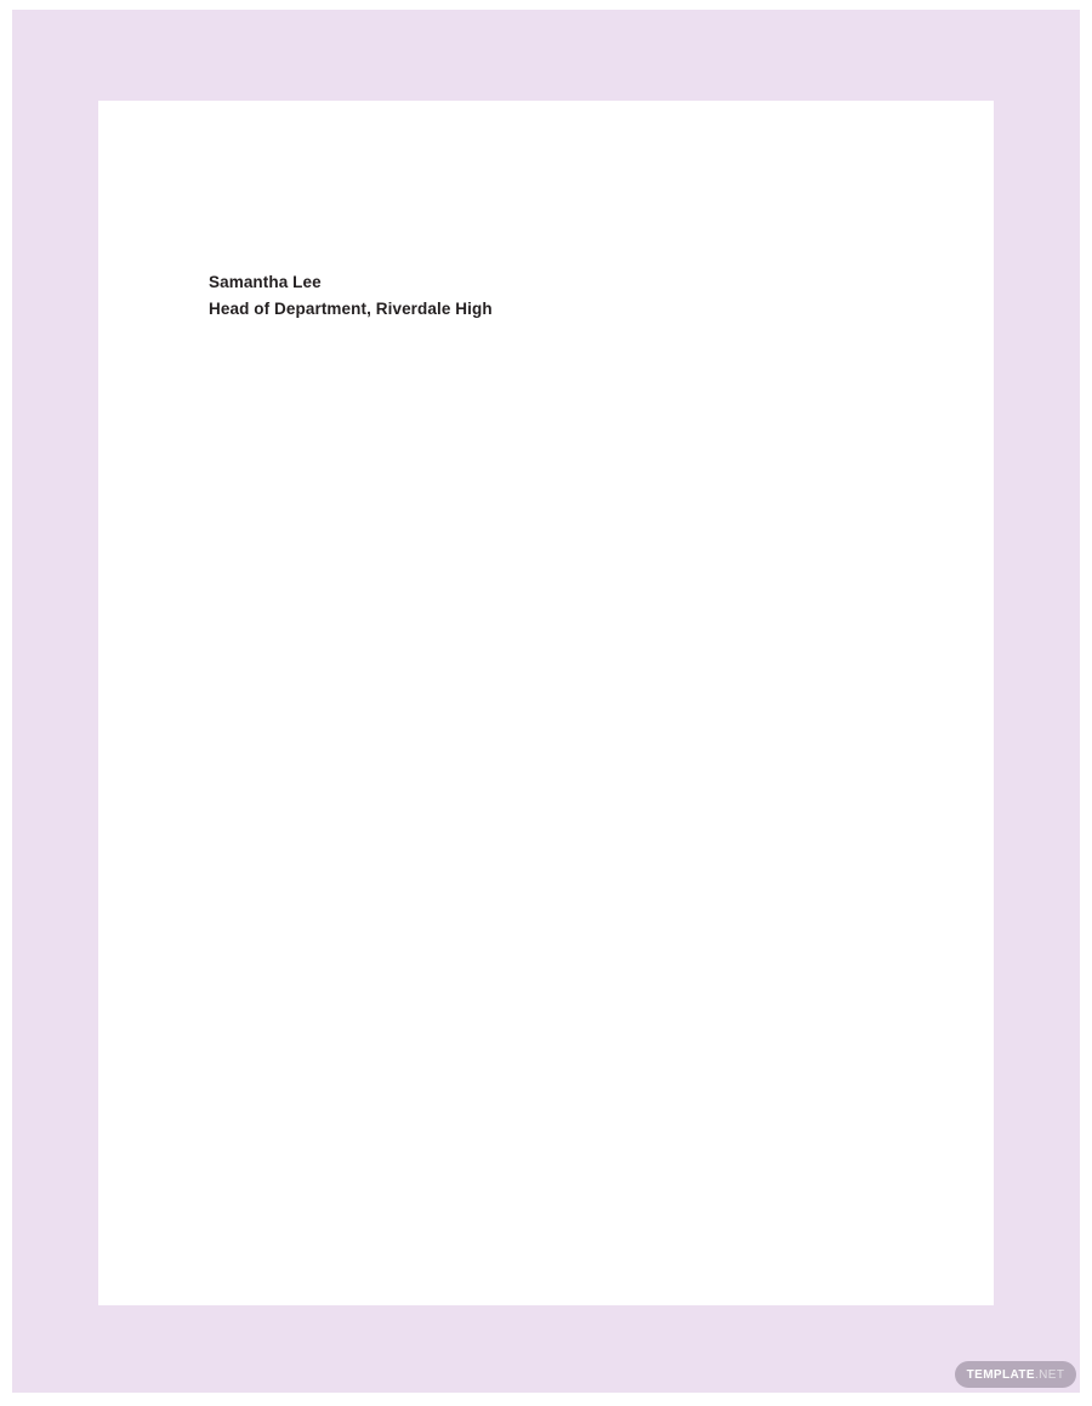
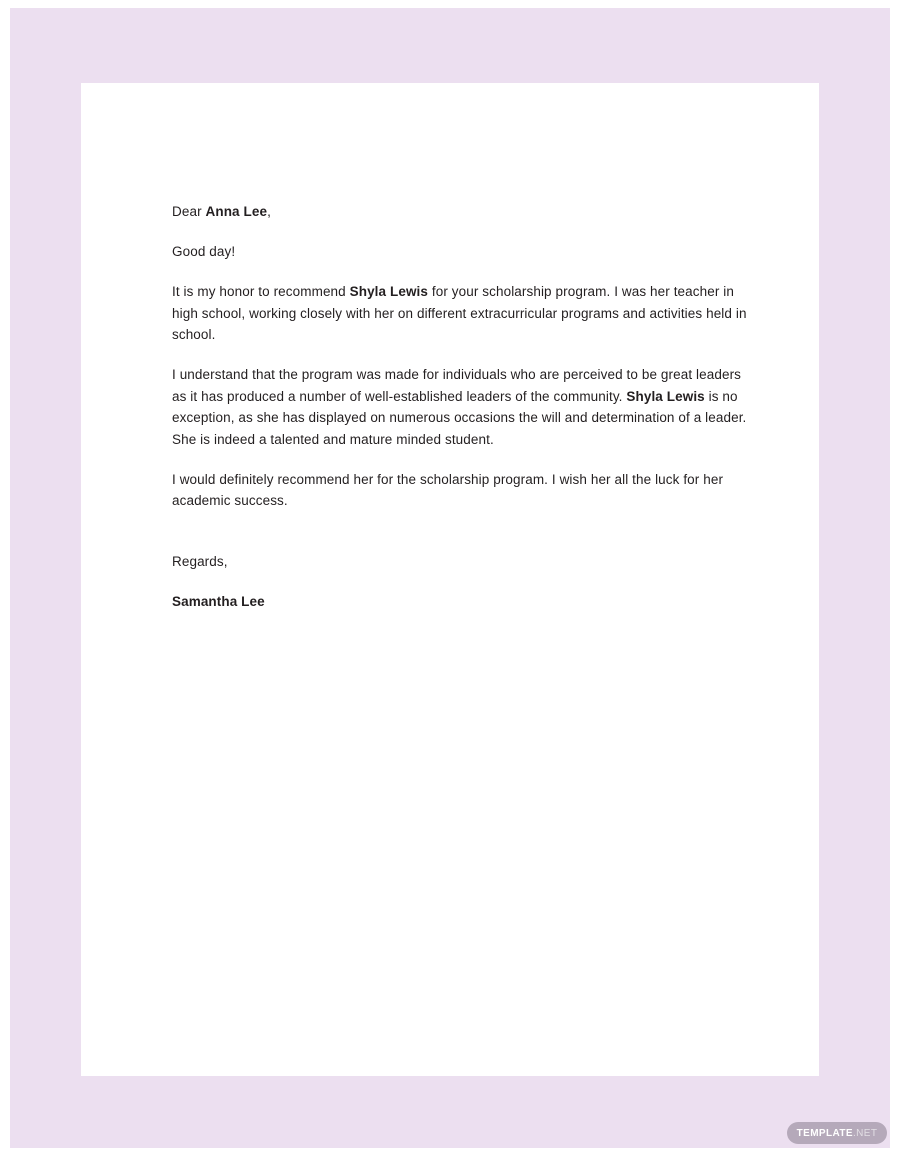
+ Dear Anna Lee,
+ Good day!
+ It is my honor to recommend Shyla Lewis for your scholarship program. I was her teacher in high school, working closely with her on different extracurricular programs and activities held in school.
+ I understand that the program was made for individuals who are perceived to be great leaders as it has produced a number of well-established leaders of the community. Shyla Lewis is no exception, as she has displayed on numerous occasions the will and determination of a leader. She is indeed a talented and mature minded student.
+ I would definitely recommend her for the scholarship program. I wish her all the luck for her academic success.
+ Regards,
  Samantha Lee
- Head of Department, Riverdale High
  TEMPLATE
  .NET
